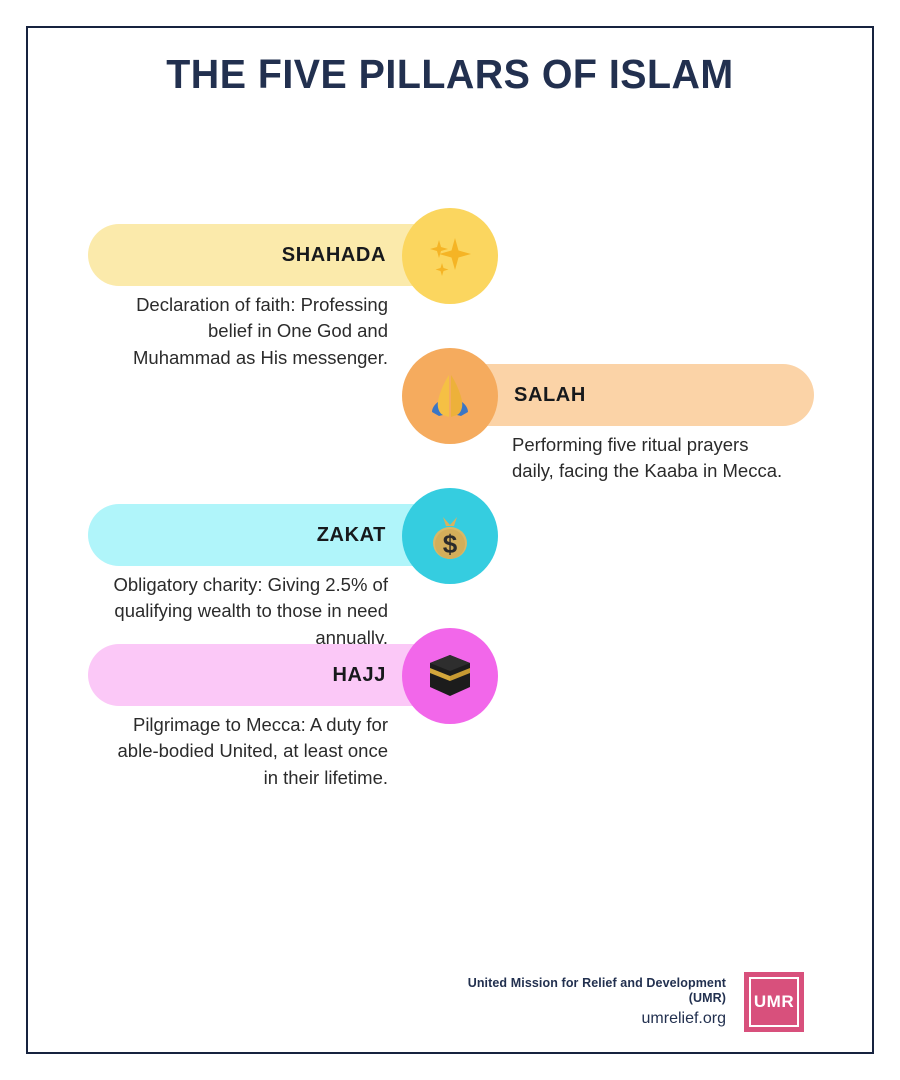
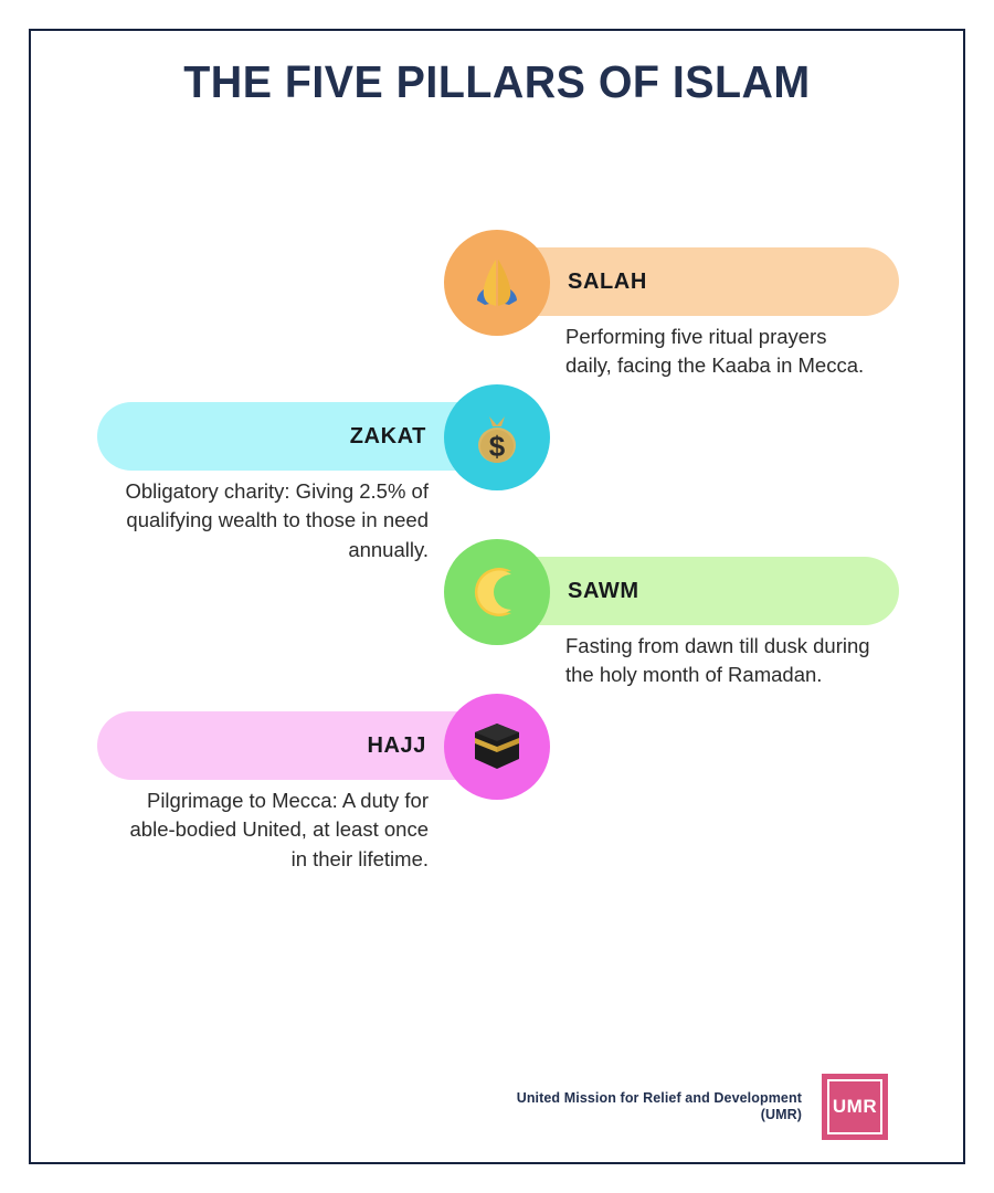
  THE FIVE PILLARS OF ISLAM
- SHAHADA
- Declaration of faith: Professing belief in One God and Muhammad as His messenger.
  SALAH
  Performing five ritual prayers daily, facing the Kaaba in Mecca.
  ZAKAT
  $
  Obligatory charity: Giving 2.5% of qualifying wealth to those in need annually.
+ SAWM
+ Fasting from dawn till dusk during the holy month of Ramadan.
  HAJJ
  Pilgrimage to Mecca: A duty for able-bodied United, at least once in their lifetime.
  United Mission for Relief and Development
  (UMR)
- umrelief.org
  UMR
